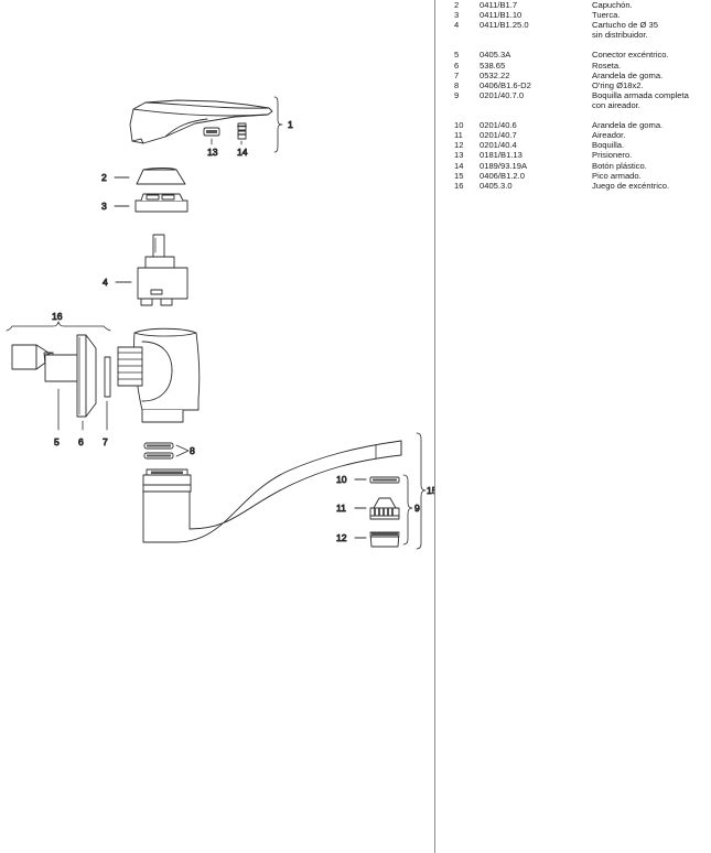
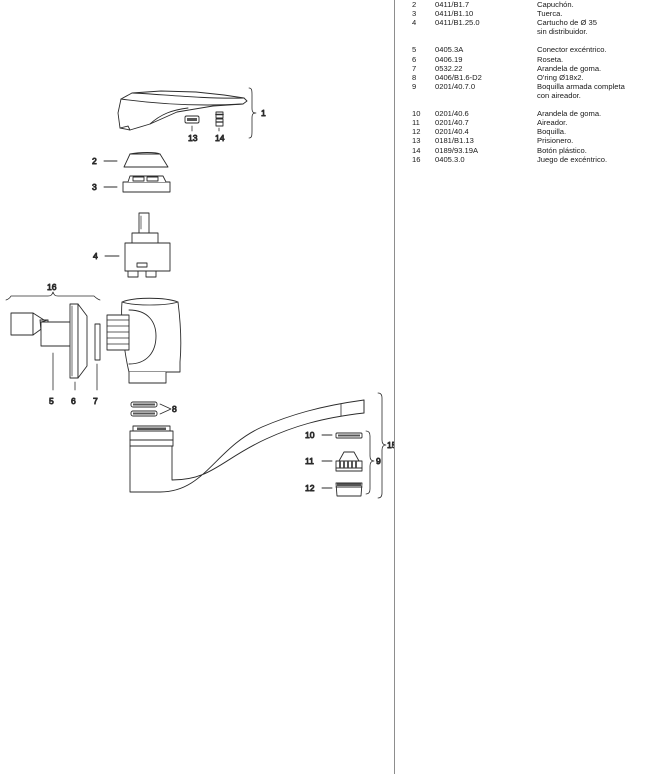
  1
  13
  14
  2
  3
  4
  16
  5
  6
  7
  8
  10
  11
  12
  9
  2
  0411/B1.7
  Capuchón.
  3
  0411/B1.10
  Tuerca.
  4
  0411/B1.25.0
  Cartucho de Ø 35
  sin distribuidor.
  5
  0405.3A
  Conector excéntrico.
  6
- 538.65
+ 0406.19
  Roseta.
  7
  0532.22
  Arandela de goma.
  8
  0406/B1.6-D2
  O'ring Ø18x2.
  9
  0201/40.7.0
  Boquilla armada completa
  con aireador.
  10
  0201/40.6
  Arandela de goma.
  11
  0201/40.7
  Aireador.
  12
  0201/40.4
  Boquilla.
  13
  0181/B1.13
  Prisionero.
  14
  0189/93.19A
  Botón plástico.
- 15
- 0406/B1.2.0
- Pico armado.
  16
  0405.3.0
  Juego de excéntrico.
